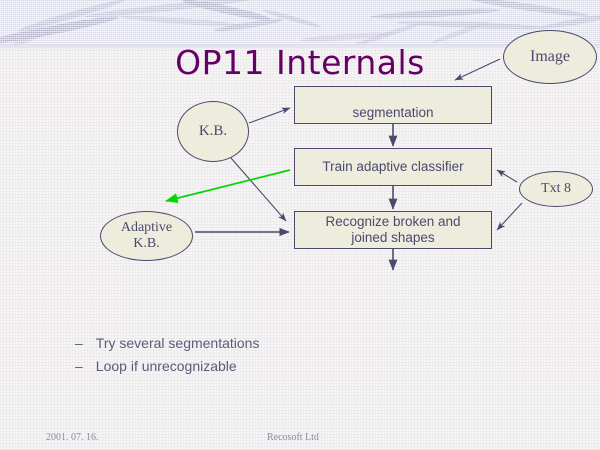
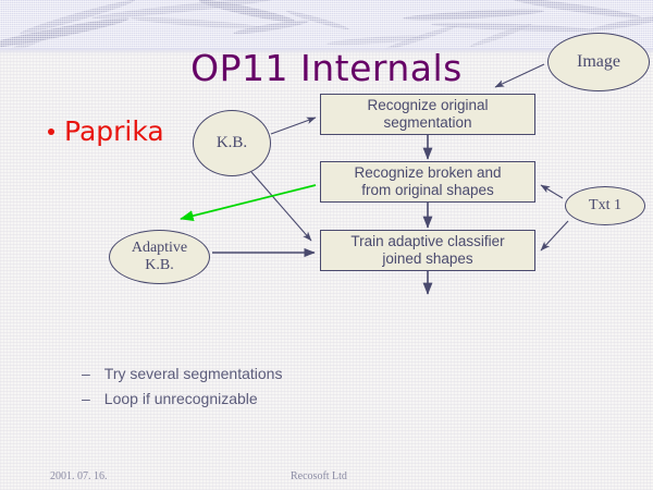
  OP11 Internals
+ Paprika
+ Recognize original
  segmentation
- Train adaptive classifier
+ Recognize broken and
+ from original shapes
- Recognize broken and
+ Train adaptive classifier
  joined shapes
  K.B.
  Adaptive
  K.B.
  Image
- Txt 8
+ Txt 1
  –
  Try several segmentations
  –
  Loop if unrecognizable
  2001. 07. 16.
  Recosoft Ltd
